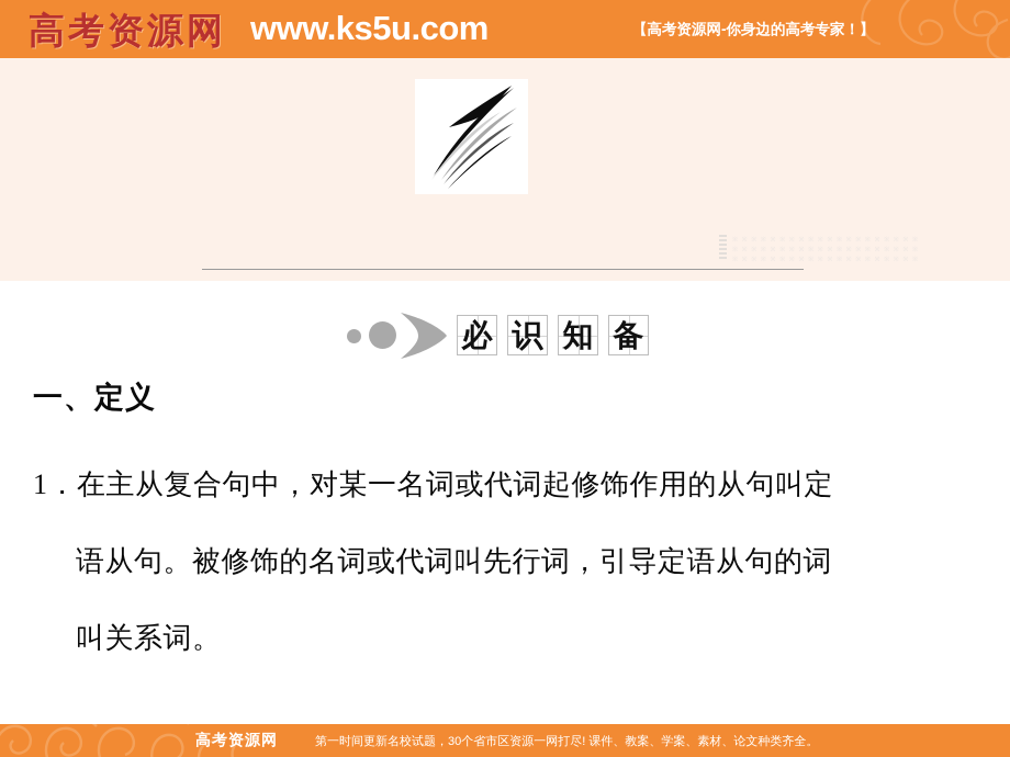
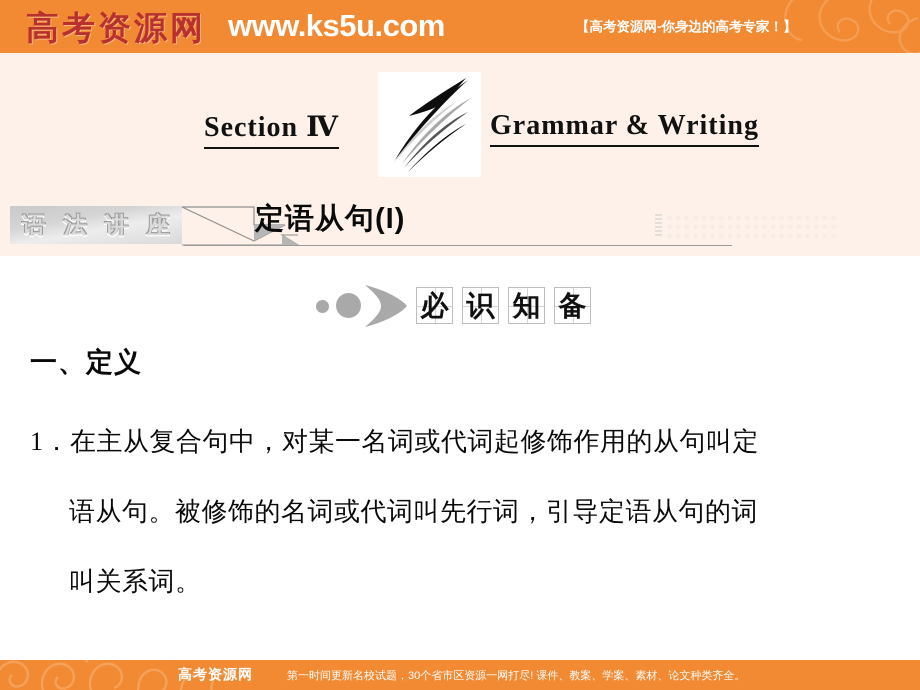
  高考资源网
  www.ks5u.com
  【高考资源网-你身边的高考专家！】
+ Section Ⅳ
+ Grammar & Writing
+ 语 法 讲 座
+ 定语从句(I)
  必
  识
  知
  备
  一、定义
  1．在主从复合句中，对某一名词或代词起修饰作用的从句叫定
  语从句。被修饰的名词或代词叫先行词，引导定语从句的词
  叫关系词。
  高考资源网
  第一时间更新名校试题，30个省市区资源一网打尽! 课件、教案、学案、素材、论文种类齐全。
